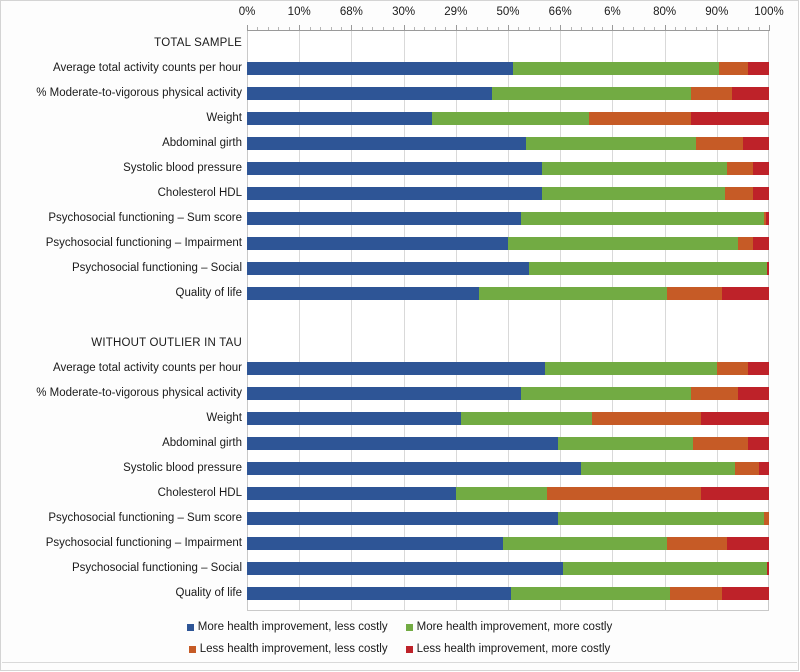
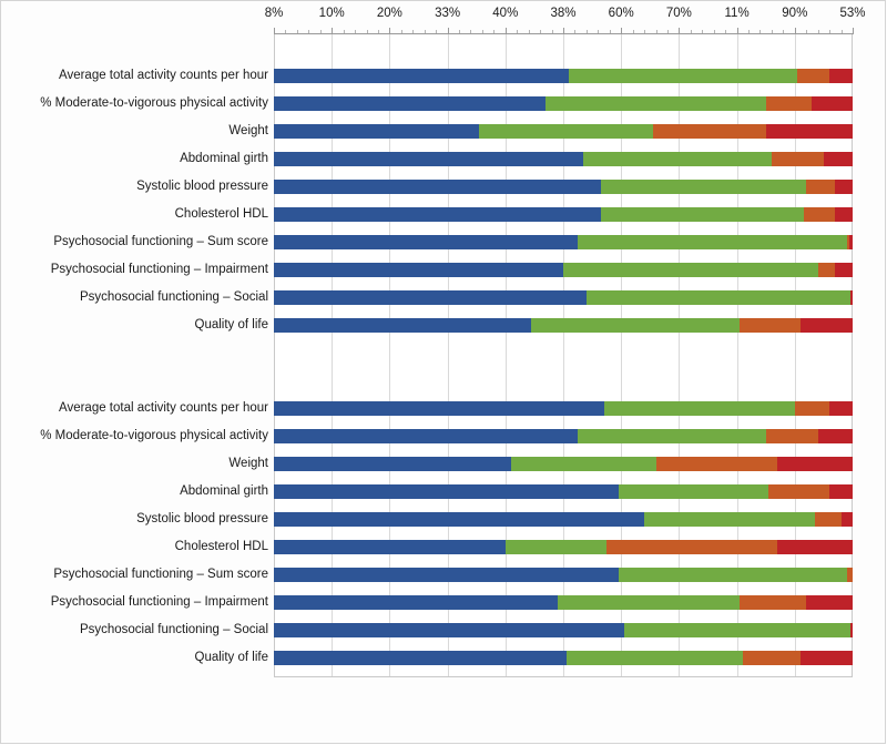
- 0%
+ 8%
  10%
- 68%
+ 20%
- 30%
+ 33%
- 29%
+ 40%
- 50%
+ 38%
- 66%
+ 60%
- 6%
+ 70%
- 80%
+ 11%
  90%
- 100%
+ 53%
- More health improvement, less costly
- More health improvement, more costly
- Less health improvement, less costly
- Less health improvement, more costly
- TOTAL SAMPLE
  Average total activity counts per hour
  % Moderate-to-vigorous physical activity
  Weight
  Abdominal girth
  Systolic blood pressure
  Cholesterol HDL
  Psychosocial functioning – Sum score
  Psychosocial functioning – Impairment
  Psychosocial functioning – Social
  Quality of life
- WITHOUT OUTLIER IN TAU
  Average total activity counts per hour
  % Moderate-to-vigorous physical activity
  Weight
  Abdominal girth
  Systolic blood pressure
  Cholesterol HDL
  Psychosocial functioning – Sum score
  Psychosocial functioning – Impairment
  Psychosocial functioning – Social
  Quality of life
